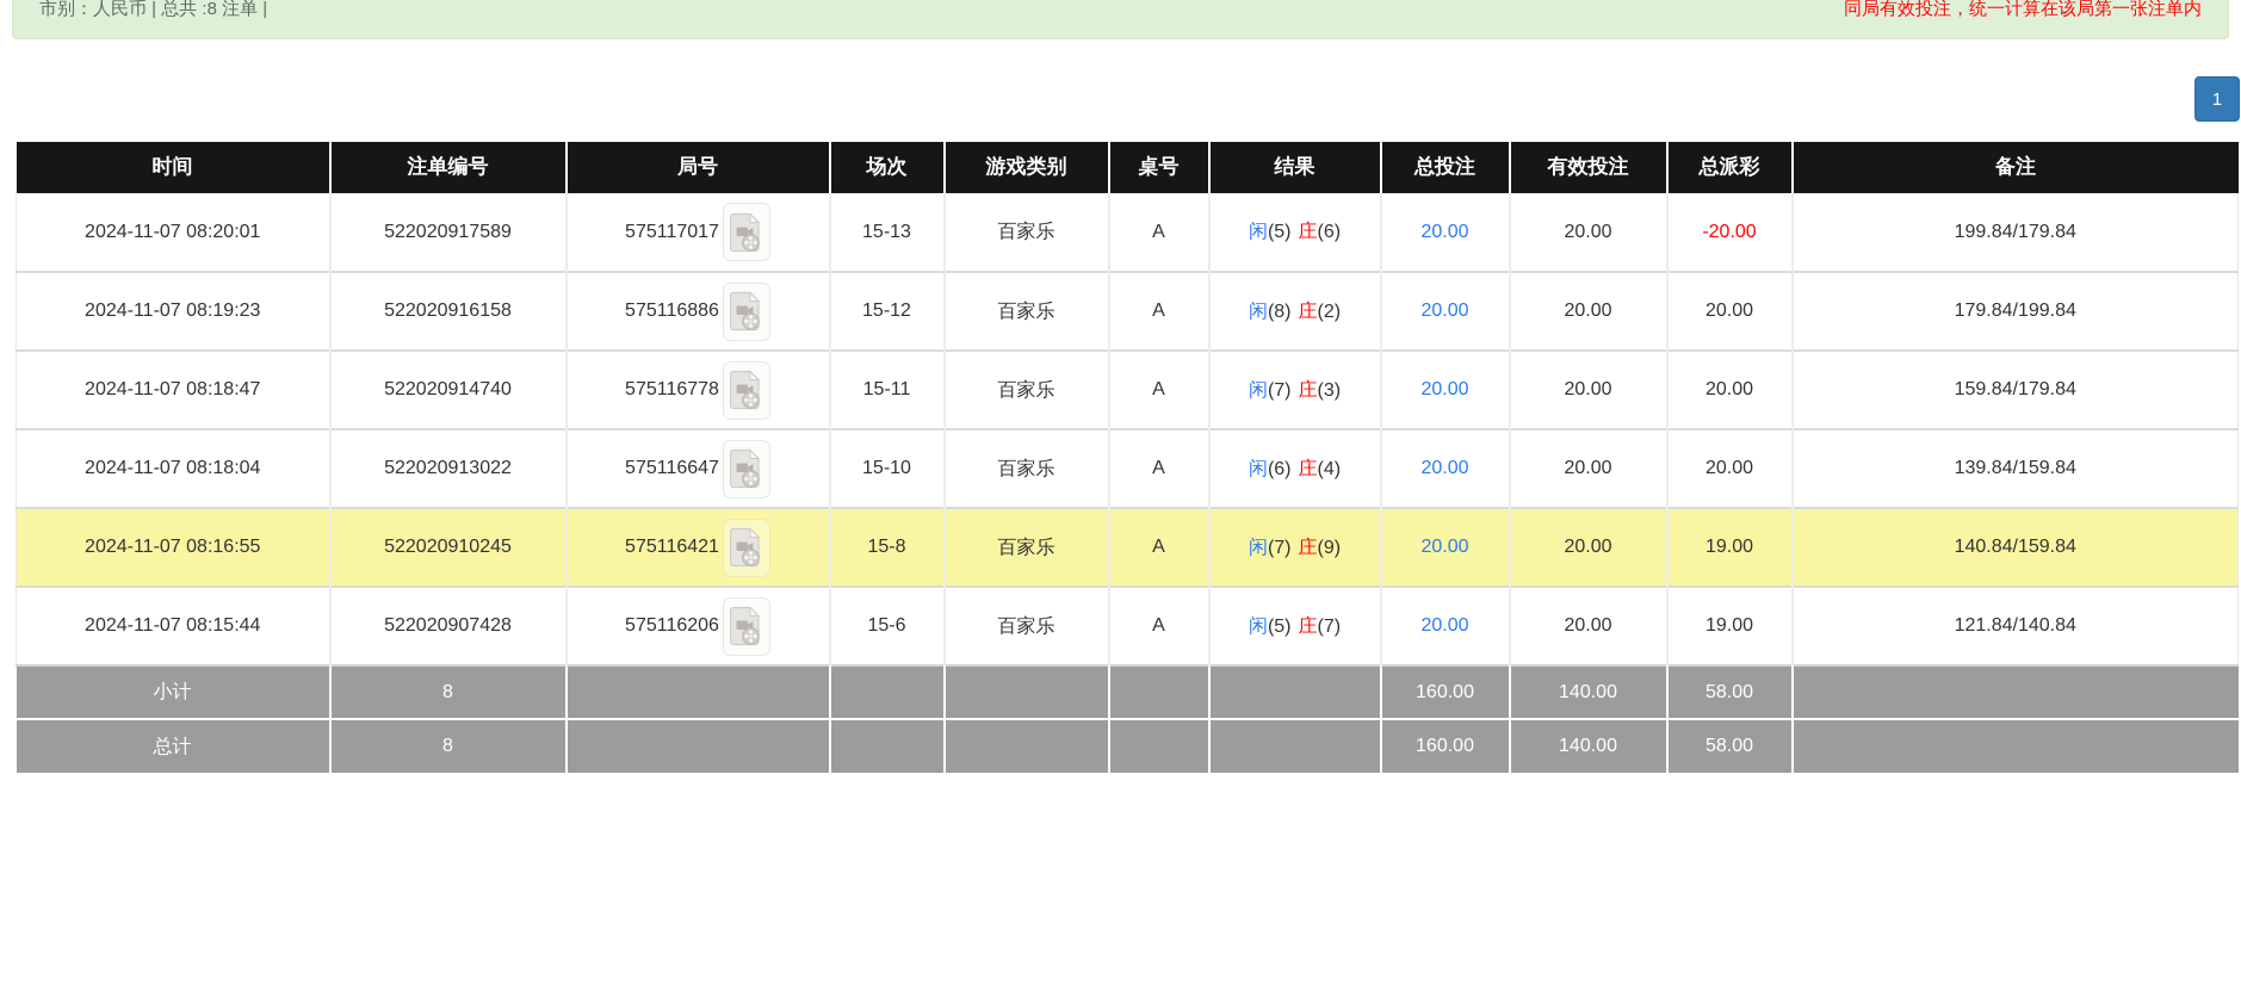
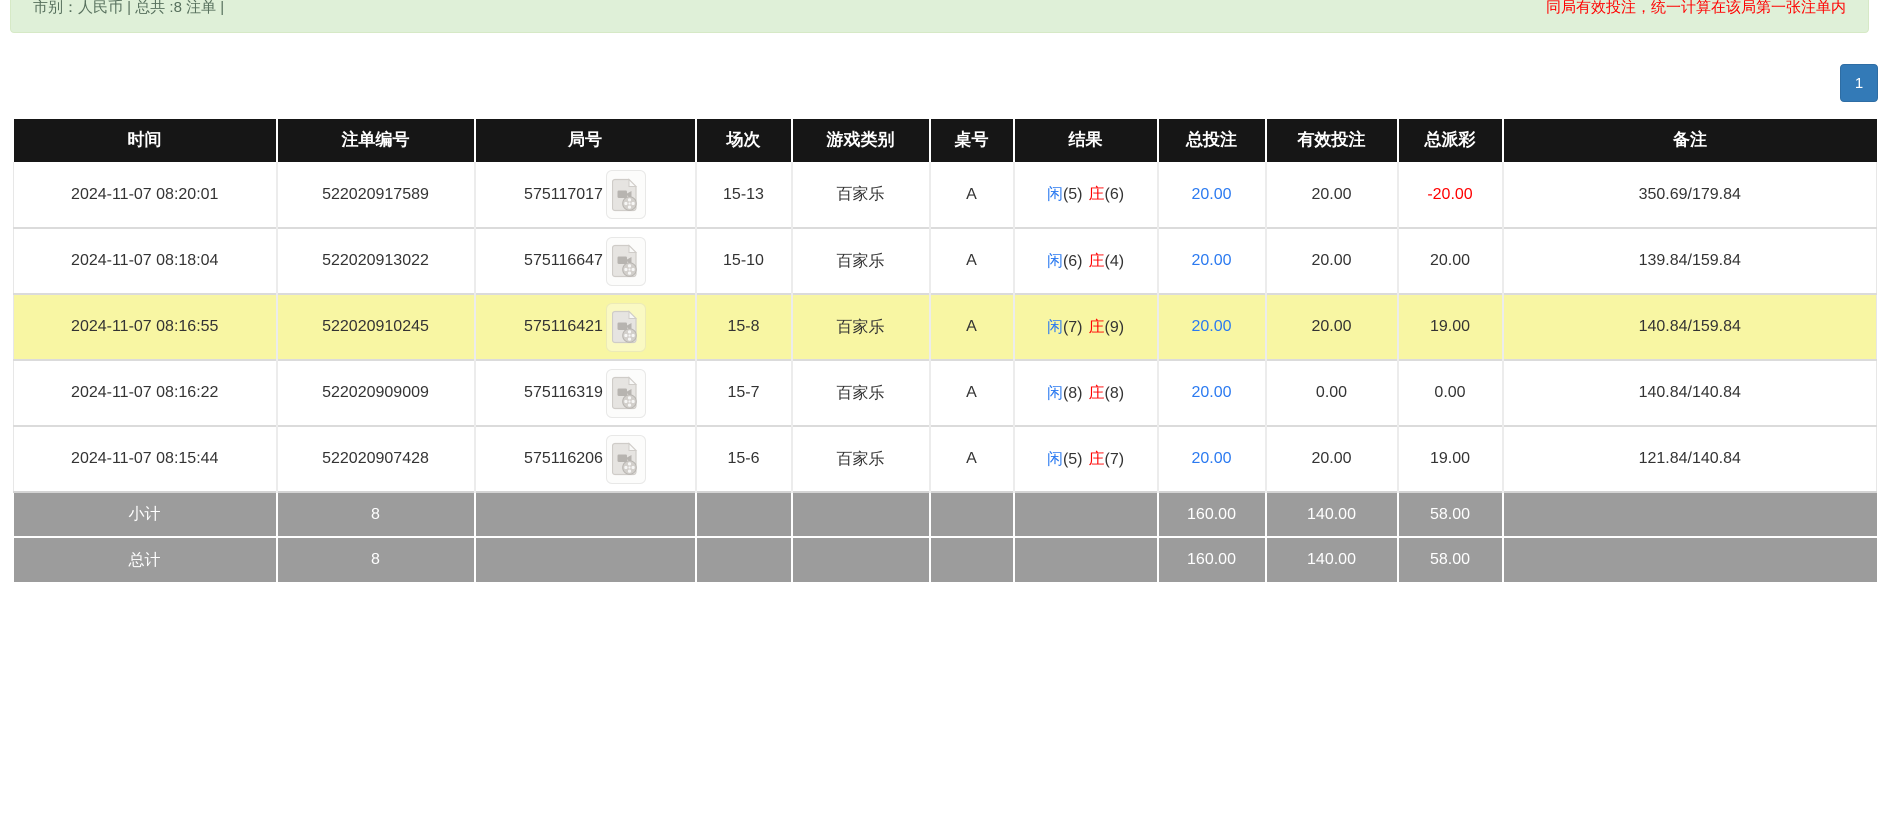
  市别：人民币 | 总共 :8 注单 |
  同局有效投注，统一计算在该局第一张注单内
  1
  时间	注单编号	局号	场次	游戏类别	桌号	结果	总投注	有效投注	总派彩	备注
- 2024-11-07 08:20:01	522020917589	575117017	15-13	百家乐	A	闲(5) 庄(6)	20.00	20.00	-20.00	199.84/179.84
+ 2024-11-07 08:20:01	522020917589	575117017	15-13	百家乐	A	闲(5) 庄(6)	20.00	20.00	-20.00	350.69/179.84
- 2024-11-07 08:19:23	522020916158	575116886	15-12	百家乐	A	闲(8) 庄(2)	20.00	20.00	20.00	179.84/199.84
- 2024-11-07 08:18:47	522020914740	575116778	15-11	百家乐	A	闲(7) 庄(3)	20.00	20.00	20.00	159.84/179.84
  2024-11-07 08:18:04	522020913022	575116647	15-10	百家乐	A	闲(6) 庄(4)	20.00	20.00	20.00	139.84/159.84
  2024-11-07 08:16:55	522020910245	575116421	15-8	百家乐	A	闲(7) 庄(9)	20.00	20.00	19.00	140.84/159.84
+ 2024-11-07 08:16:22	522020909009	575116319	15-7	百家乐	A	闲(8) 庄(8)	20.00	0.00	0.00	140.84/140.84
  2024-11-07 08:15:44	522020907428	575116206	15-6	百家乐	A	闲(5) 庄(7)	20.00	20.00	19.00	121.84/140.84
  小计	8						160.00	140.00	58.00
  总计	8						160.00	140.00	58.00
